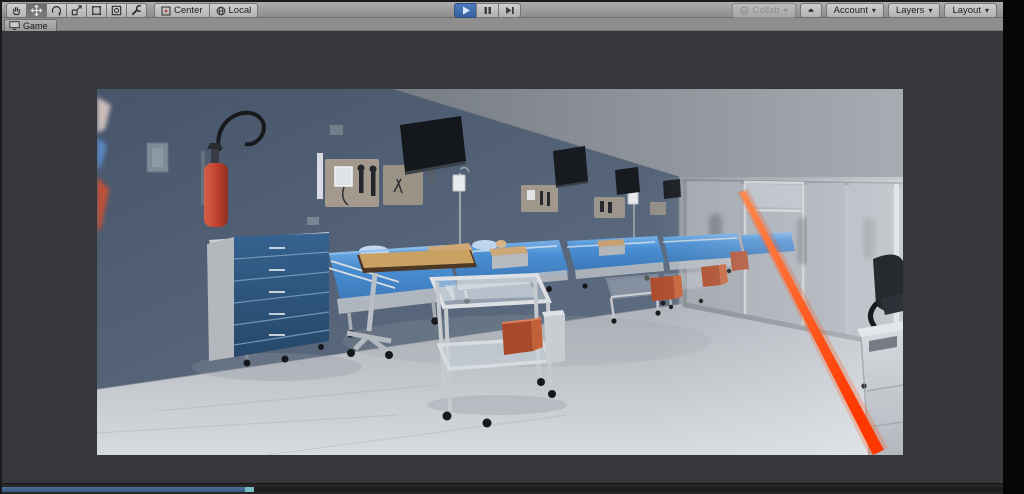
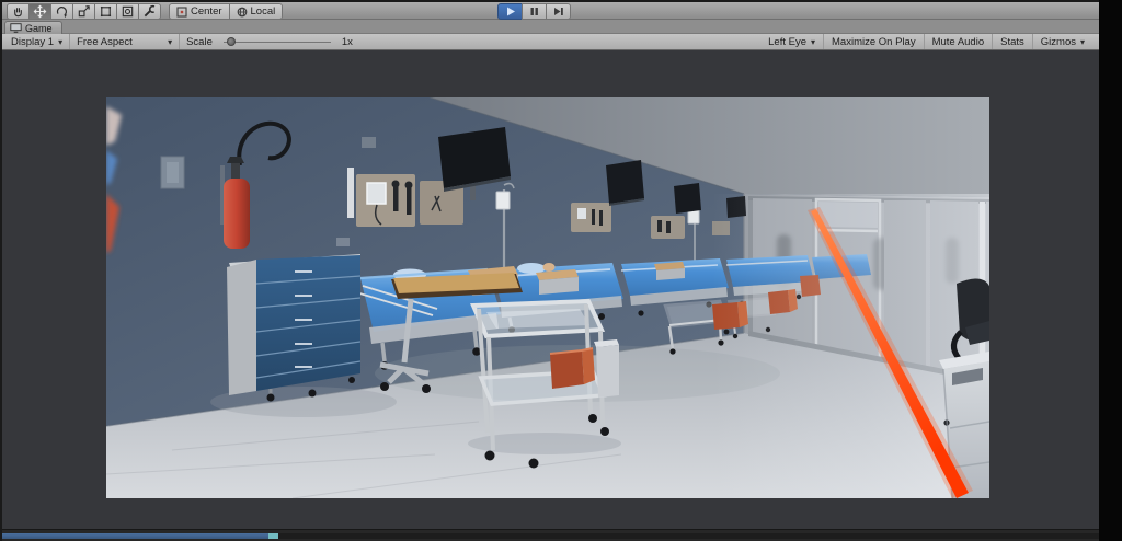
  Center
  Local
- Collab
- Account
- Layers
- Layout
  Game
+ Display 1
+ Free Aspect
+ Scale
+ 1x
+ Left Eye
+ Maximize On Play
+ Mute Audio
+ Stats
+ Gizmos
